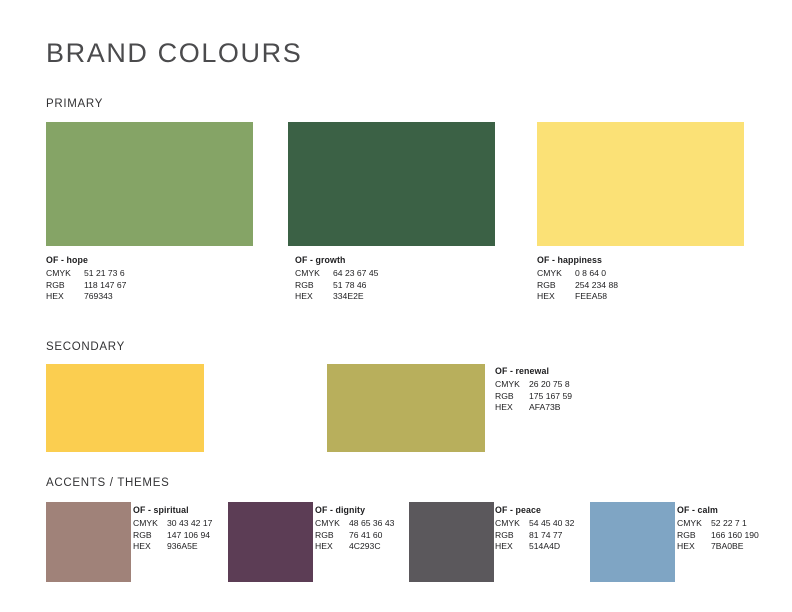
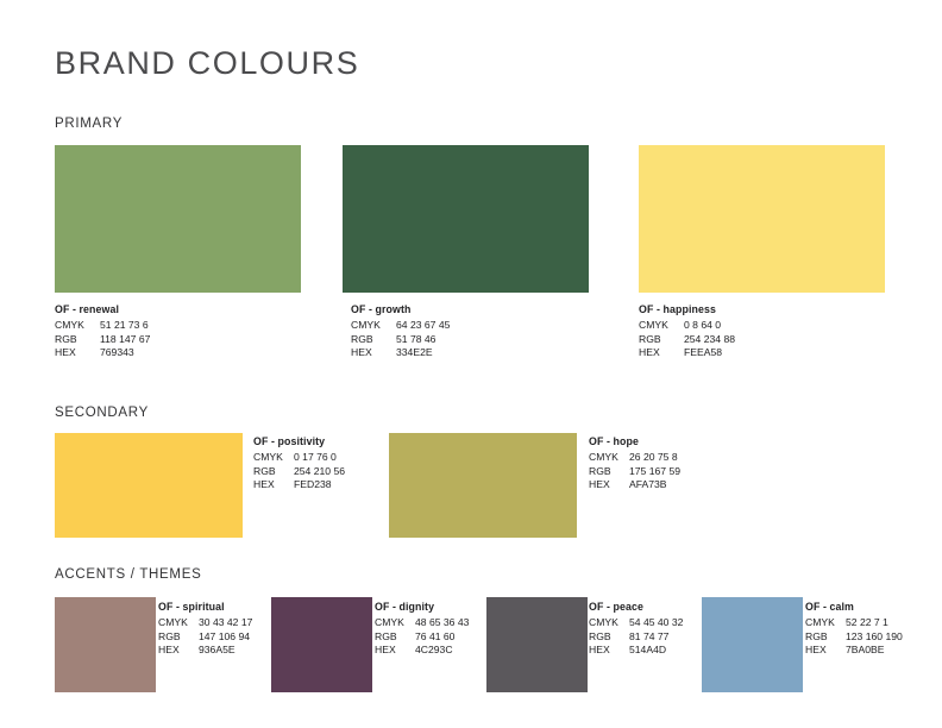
  BRAND COLOURS
  PRIMARY
- OF - hope
+ OF - renewal
  CMYK 51 21 73 6
  RGB 118 147 67
  HEX 769343
  OF - growth
  CMYK 64 23 67 45
  RGB 51 78 46
  HEX 334E2E
  OF - happiness
  CMYK 0 8 64 0
  RGB 254 234 88
  HEX FEEA58
  SECONDARY
+ OF - positivity
+ CMYK 0 17 76 0
+ RGB 254 210 56
+ HEX FED238
- OF - renewal
+ OF - hope
  CMYK 26 20 75 8
  RGB 175 167 59
  HEX AFA73B
  ACCENTS / THEMES
  OF - spiritual
  CMYK 30 43 42 17
  RGB 147 106 94
  HEX 936A5E
  OF - dignity
  CMYK 48 65 36 43
  RGB 76 41 60
  HEX 4C293C
  OF - peace
  CMYK 54 45 40 32
  RGB 81 74 77
  HEX 514A4D
  OF - calm
  CMYK 52 22 7 1
- RGB 166 160 190
+ RGB 123 160 190
  HEX 7BA0BE
